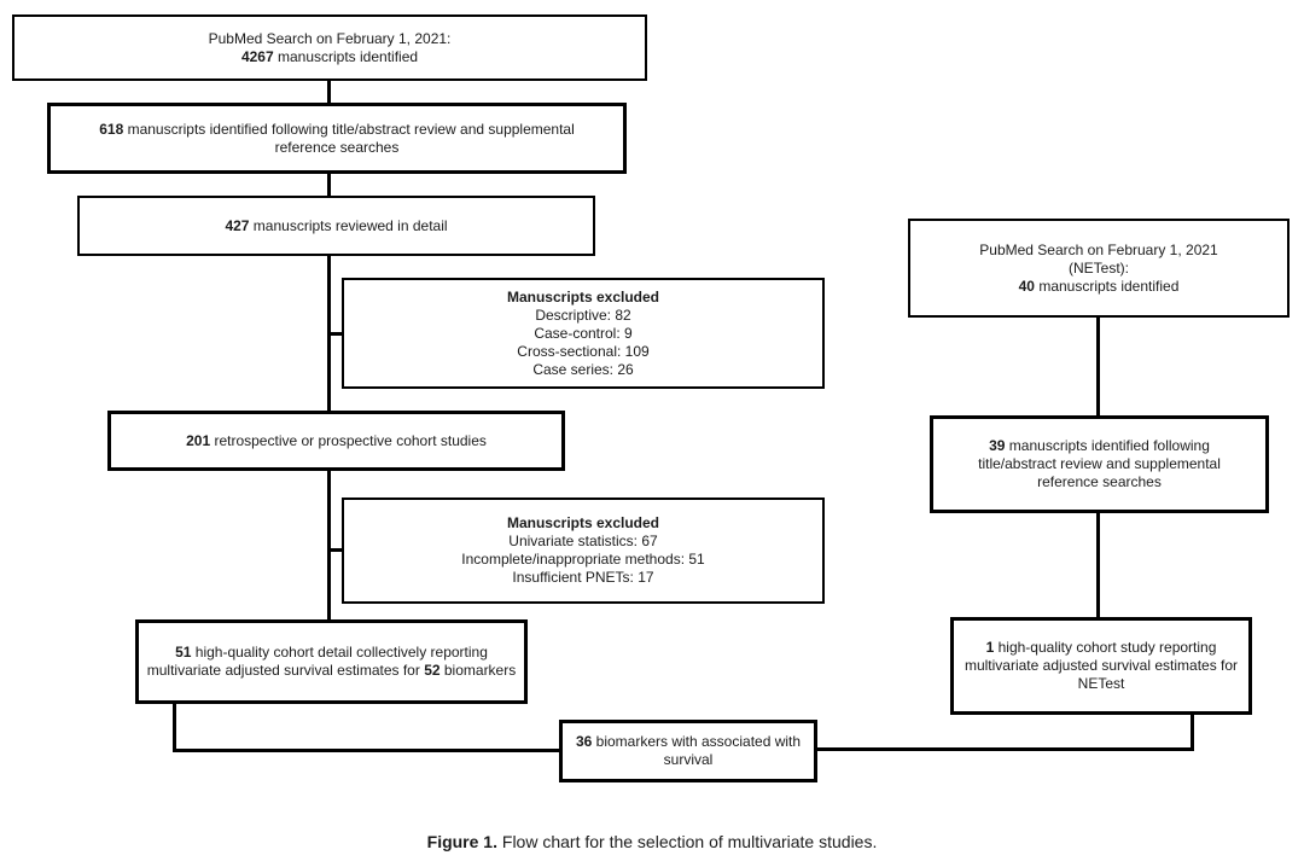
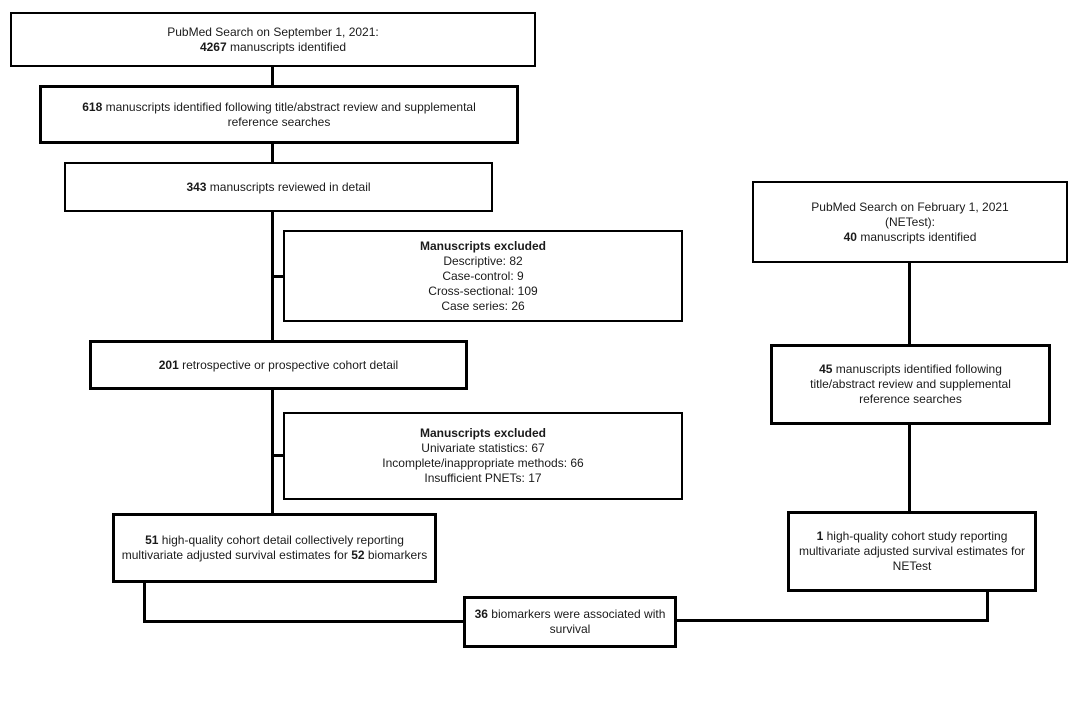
- PubMed Search on February 1, 2021:
+ PubMed Search on September 1, 2021:
  4267 manuscripts identified
  618 manuscripts identified following title/abstract review and supplemental reference searches
- 427 manuscripts reviewed in detail
+ 343 manuscripts reviewed in detail
  Manuscripts excluded
  Descriptive: 82
  Case-control: 9
  Cross-sectional: 109
  Case series: 26
- 201 retrospective or prospective cohort studies
+ 201 retrospective or prospective cohort detail
  Manuscripts excluded
  Univariate statistics: 67
- Incomplete/inappropriate methods: 51
+ Incomplete/inappropriate methods: 66
  Insufficient PNETs: 17
  51 high-quality cohort detail collectively reporting multivariate adjusted survival estimates for 52 biomarkers
  PubMed Search on February 1, 2021
  (NETest):
  40 manuscripts identified
- 39 manuscripts identified following title/abstract review and supplemental reference searches
+ 45 manuscripts identified following title/abstract review and supplemental reference searches
  1 high-quality cohort study reporting multivariate adjusted survival estimates for NETest
- 36 biomarkers with associated with survival
+ 36 biomarkers were associated with survival
- Figure 1. Flow chart for the selection of multivariate studies.
